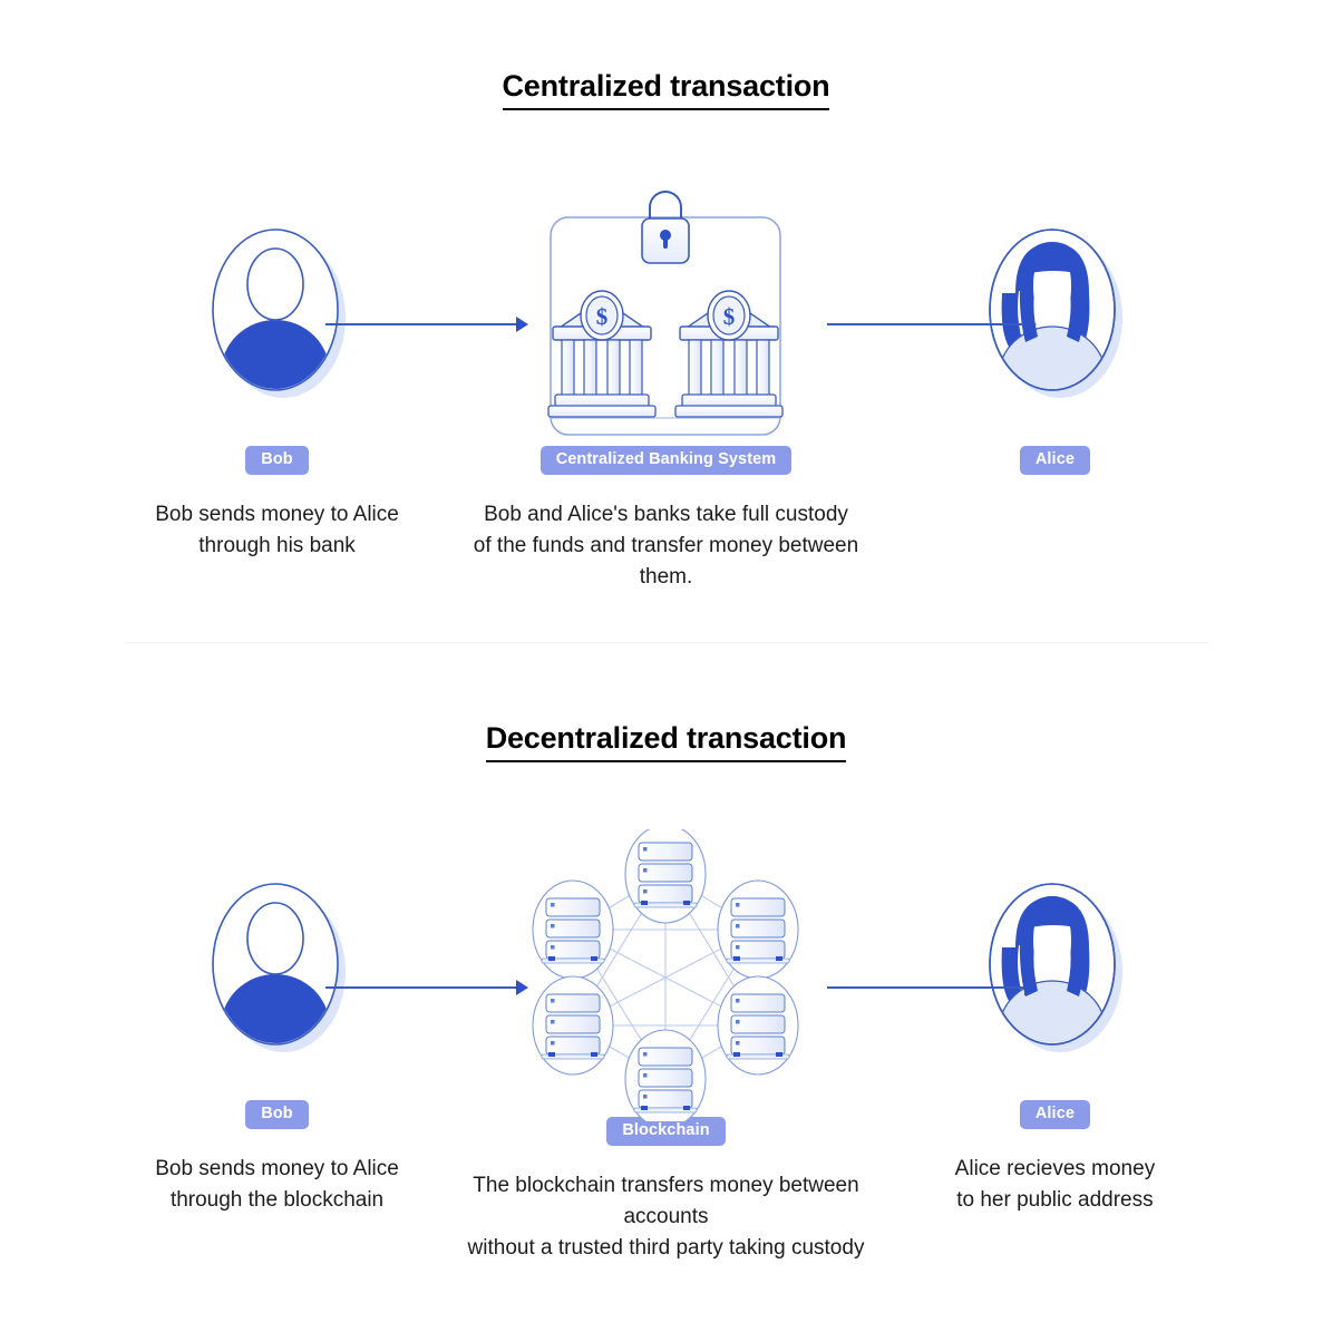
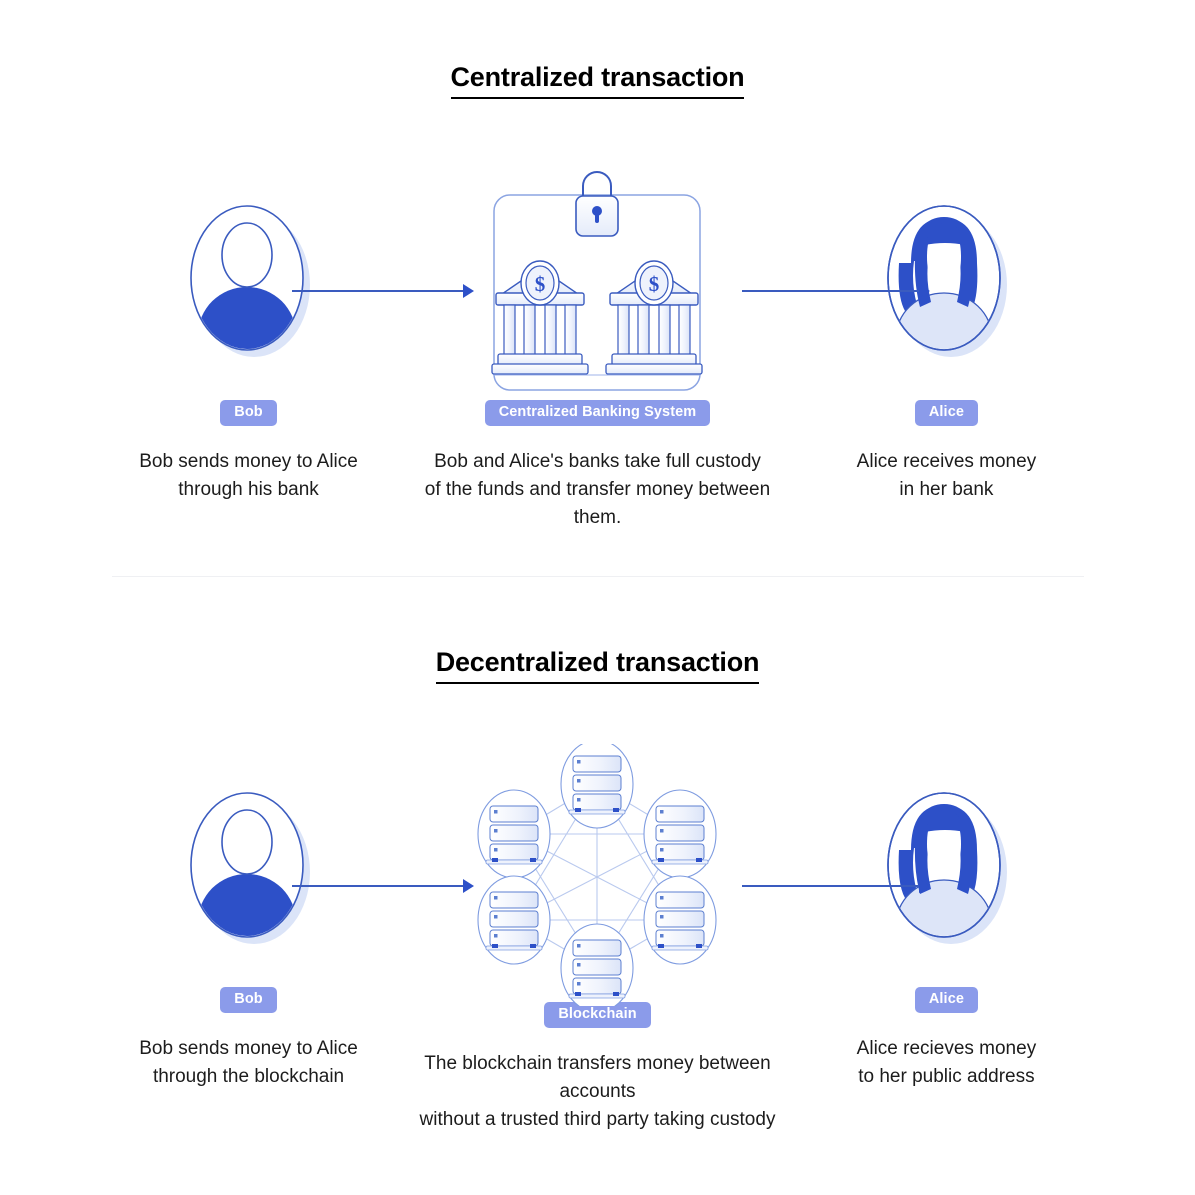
  Centralized transaction
  Bob
  Bob sends money to Alice
  through his bank
  $
  $
  Centralized Banking System
  Bob and Alice's banks take full custody
  of the funds and transfer money between them.
  Alice
+ Alice receives money
+ in her bank
  Decentralized transaction
  Bob
  Bob sends money to Alice
  through the blockchain
  Blockchain
  The blockchain transfers money between accounts
  without a trusted third party taking custody
  Alice
  Alice recieves money
  to her public address
